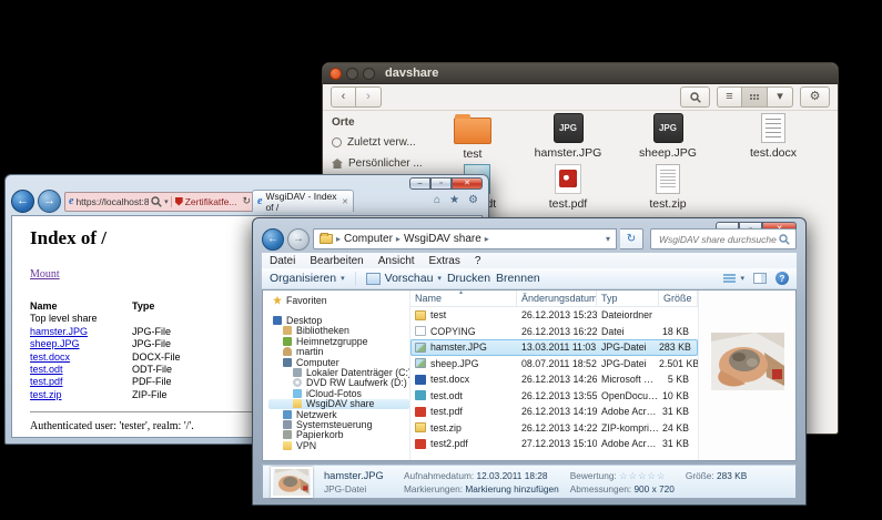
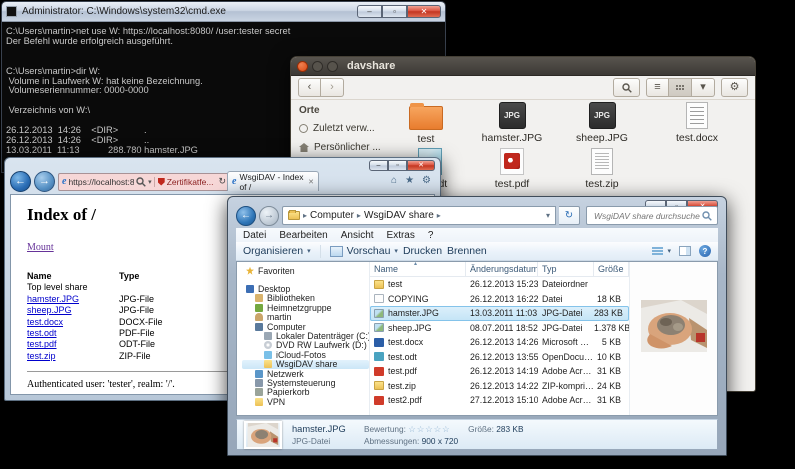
+ Administrator: C:\Windows\system32\cmd.exe
+ –
+ ▫
+ ✕
+ C:\Users\martin>net use W: https://localhost:8080/ /user:tester secret
+ Der Befehl wurde erfolgreich ausgeführt.
+ C:\Users\martin>dir W:
+ Volume in Laufwerk W: hat keine Bezeichnung.
+ Volumeseriennummer: 0000-0000
+ Verzeichnis von W:\
+ 26.12.2013 14:26 <DIR> .
+ 26.12.2013 14:26 <DIR> ..
+ 13.03.2011 11:13 288.780 hamster.JPG
  davshare
  ‹
  ›
  ≡
  ▾
  ⚙
  Orte
  Zuletzt verw...
  Persönlicher ...
  test
  JPG
  hamster.JPG
  JPG
  sheep.JPG
  test.docx
  test.pdf
  test.zip
  ←
  →
  e
  https://localhost:8
  Zertifikatfe...
  ↻
  e
  WsgiDAV - Index of /
  ⌂
  ★
  ⚙
  Index of /
  Mount
  Name
  Type
  Top level share
  hamster.JPG
  JPG-File
  sheep.JPG
  JPG-File
  test.docx
  DOCX-File
  test.odt
- ODT-File
+ PDF-File
  test.pdf
- PDF-File
+ ODT-File
  test.zip
  ZIP-File
  Authenticated user: 'tester', realm: '/'.
  ←
  →
  ▸
  Computer
  ▸
  WsgiDAV share
  ▸
  ▾
  ↻
  WsgiDAV share durchsuche
  Datei
  Bearbeiten
  Ansicht
  Extras
  ?
  Organisieren
  Vorschau
  Drucken
  Brennen
  ?
  Favoriten
  Desktop
  Bibliotheken
  Heimnetzgruppe
  martin
  Computer
  Lokaler Datenträger (C:
  DVD RW Laufwerk (D:)
  iCloud-Fotos
  WsgiDAV share
  Netzwerk
  Systemsteuerung
  Papierkorb
  VPN
  Name
  Änderungsdatum
  Typ
  Größe
  test
  26.12.2013 15:23
  Dateiordner
  COPYING
  26.12.2013 16:22
  Datei
  18 KB
  hamster.JPG
  13.03.2011 11:03
  JPG-Datei
  283 KB
  sheep.JPG
  08.07.2011 18:52
  JPG-Datei
- 2.501 KB
+ 1.378 KB
  test.docx
  26.12.2013 14:26
  5 KB
  test.odt
  26.12.2013 13:55
  10 KB
  test.pdf
  26.12.2013 14:19
  31 KB
  test.zip
  26.12.2013 14:22
  24 KB
  test2.pdf
  27.12.2013 15:10
  31 KB
  hamster.JPG
  JPG-Datei
- Aufnahmedatum: 12.03.2011 18:28
- Markierungen: Markierung hinzufügen
  Bewertung: ☆☆☆☆☆
  Abmessungen: 900 x 720
  Größe: 283 KB
